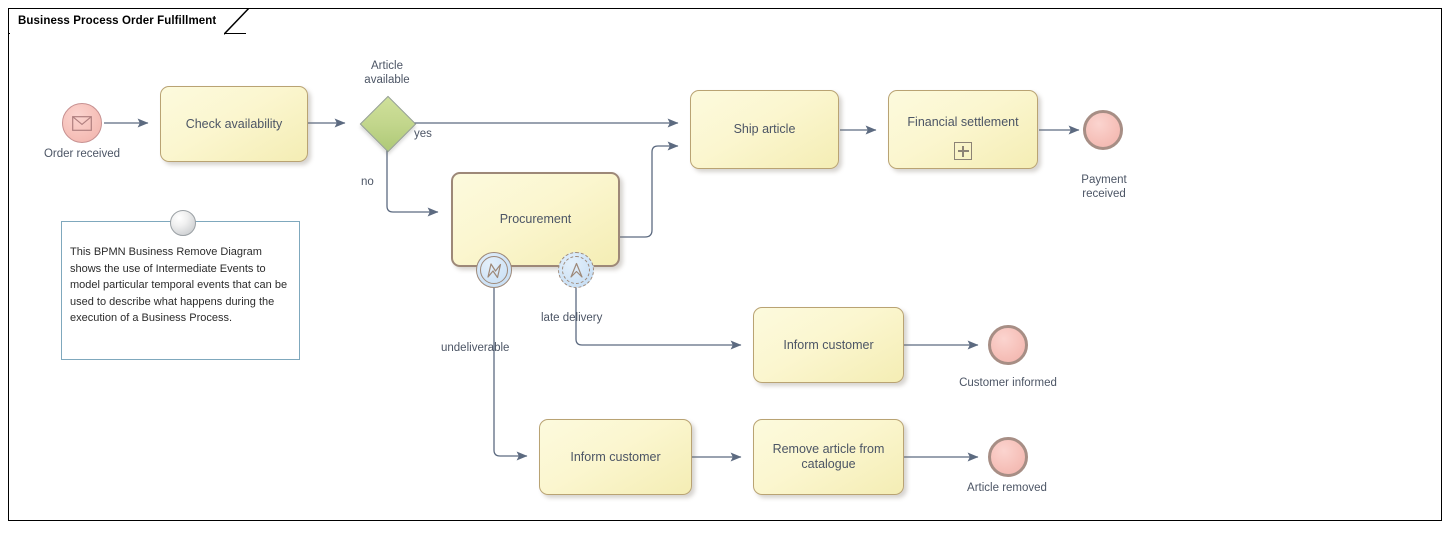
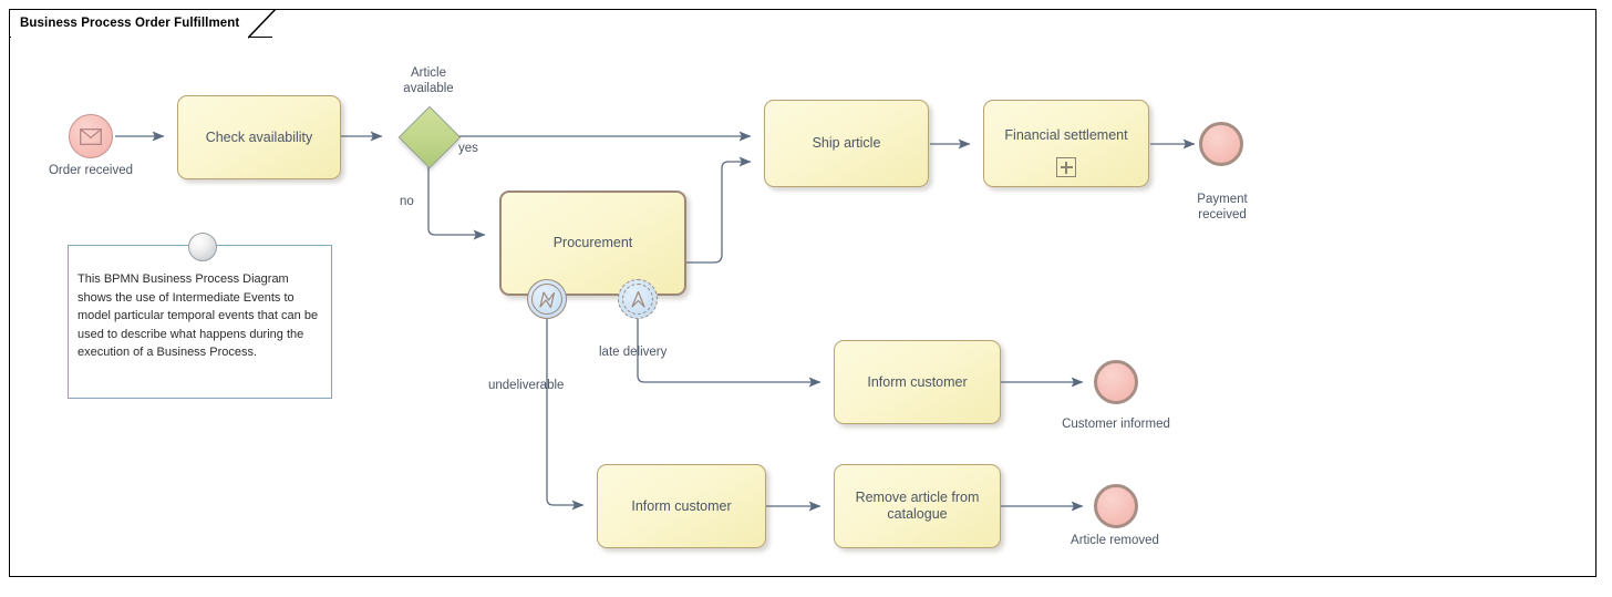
  Business Process Order Fulfillment
  Order received
  Check availability
  Article
  available
  yes
  no
  Procurement
  undeliverable
  late delivery
  Ship article
  Financial settlement
  Payment
  received
  Inform customer
  Customer informed
  Inform customer
  Remove article from catalogue
  Article removed
- This BPMN Business Remove Diagram shows the use of Intermediate Events to model particular temporal events that can be used to describe what happens during the execution of a Business Process.
+ This BPMN Business Process Diagram shows the use of Intermediate Events to model particular temporal events that can be used to describe what happens during the execution of a Business Process.
